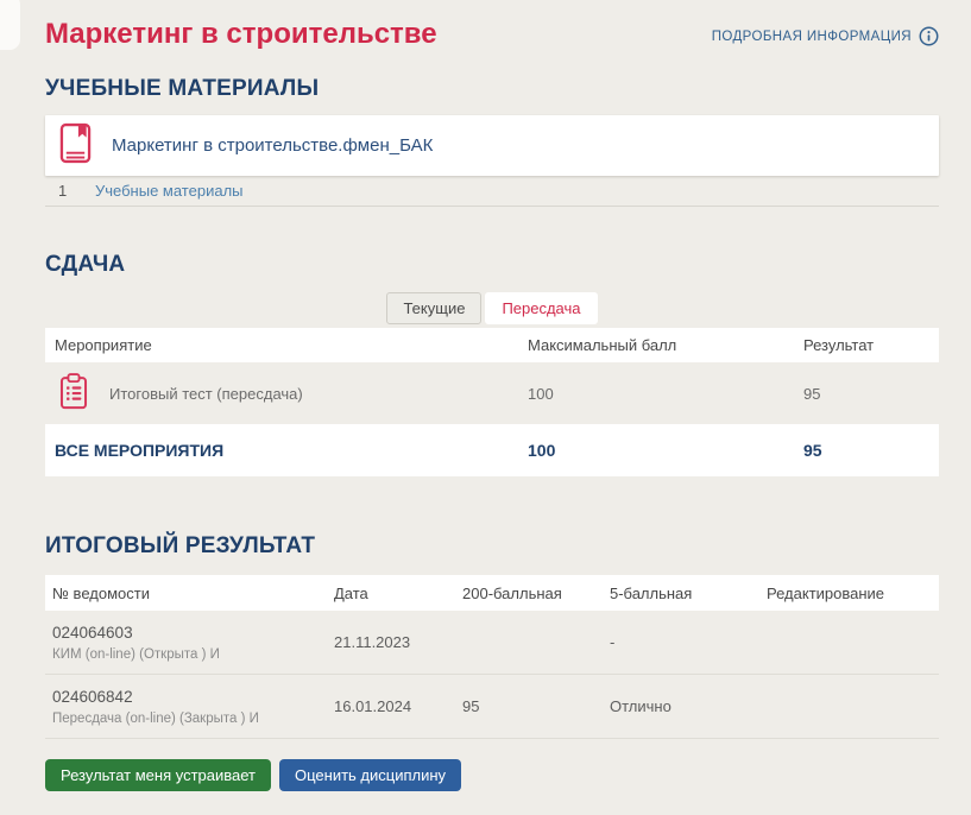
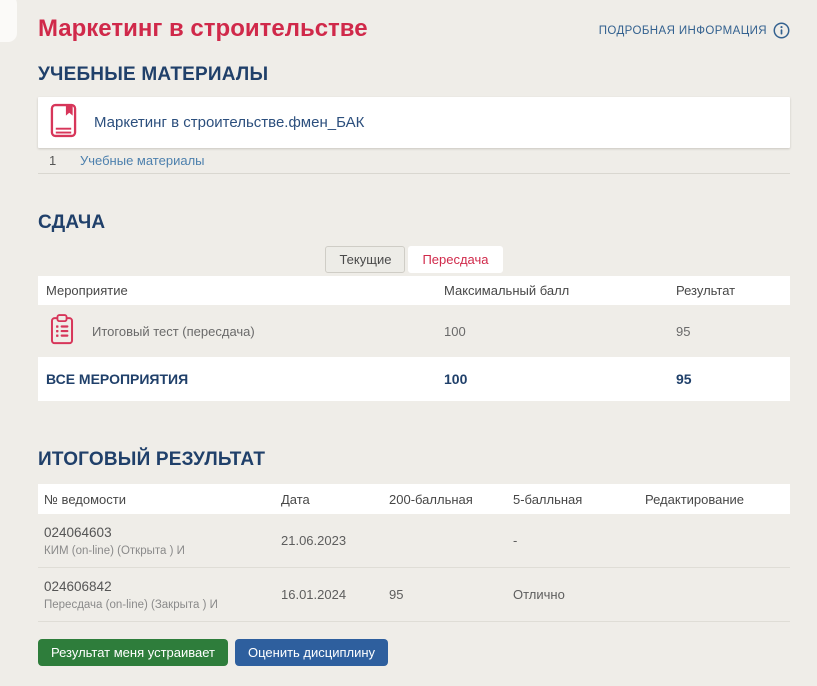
  Маркетинг в строительстве
  ПОДРОБНАЯ ИНФОРМАЦИЯ
  УЧЕБНЫЕ МАТЕРИАЛЫ
  Маркетинг в строительстве.фмен_БАК
  1
  Учебные материалы
  СДАЧА
  Текущие
  Пересдача
  Мероприятие
  Максимальный балл
  Результат
  Итоговый тест (пересдача)
  100
  95
  ВСЕ МЕРОПРИЯТИЯ
  100
  95
  ИТОГОВЫЙ РЕЗУЛЬТАТ
  № ведомости
  Дата
  200-балльная
  5-балльная
  Редактирование
  024064603
  КИМ (on-line) (Открыта ) И
- 21.11.2023
+ 21.06.2023
  -
  024606842
  Пересдача (on-line) (Закрыта ) И
  16.01.2024
  95
  Отлично
  Результат меня устраивает
  Оценить дисциплину
